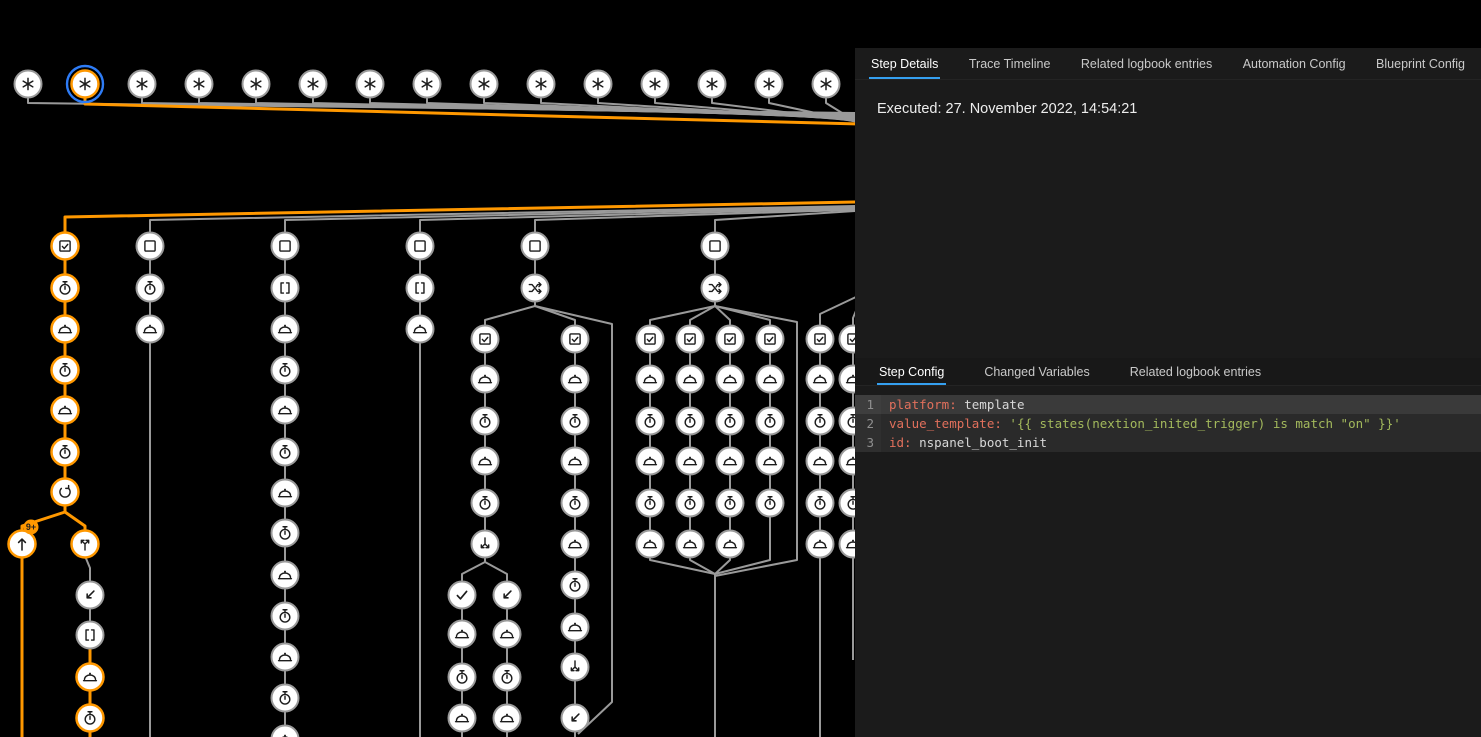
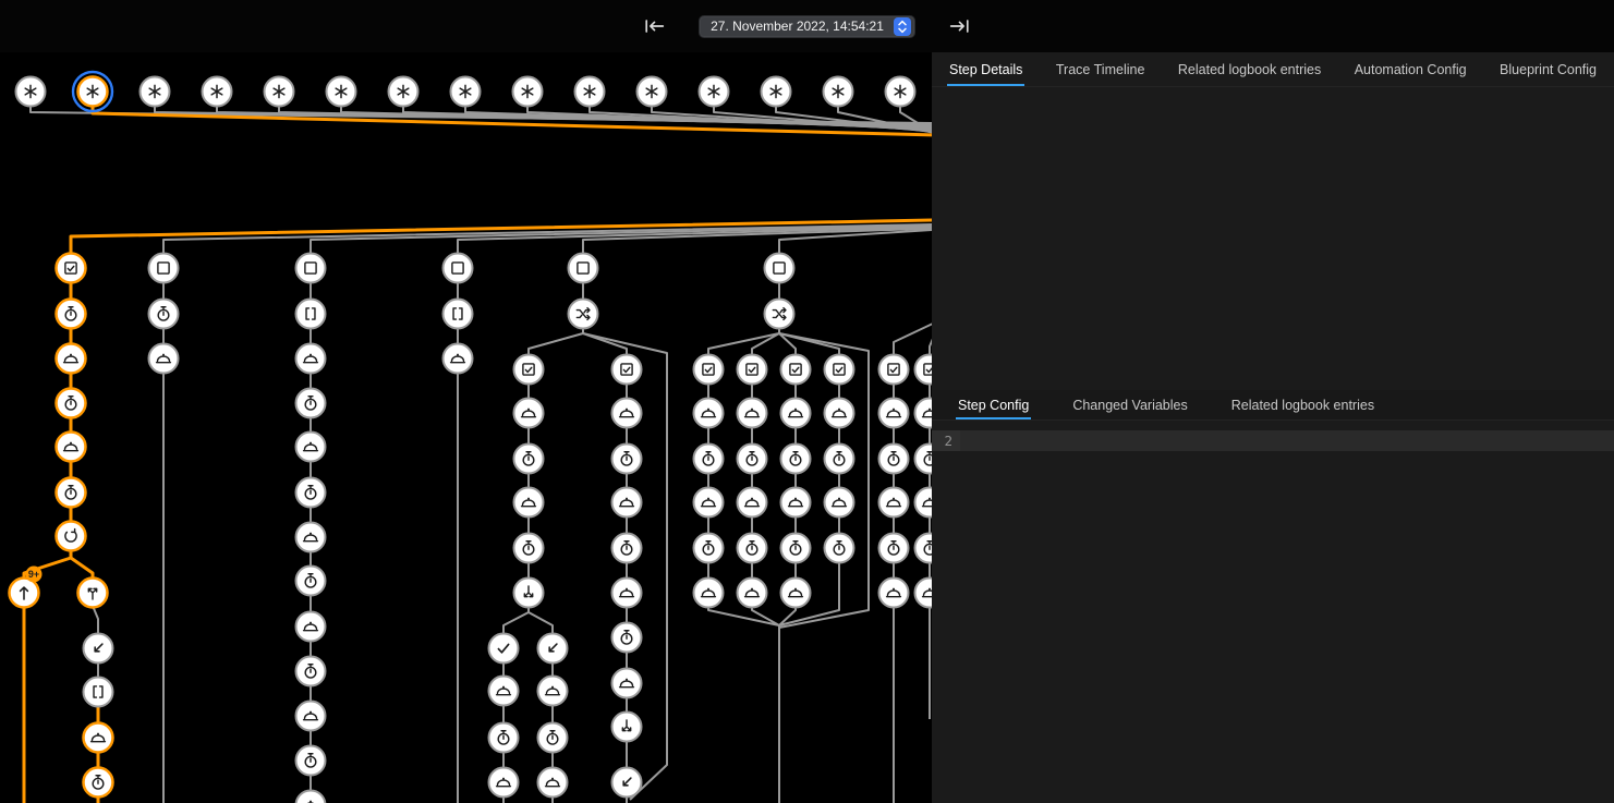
+ 27. November 2022, 14:54:21
  9+
  Step Details
  Trace Timeline
  Related logbook entries
  Automation Config
  Blueprint Config
- Executed: 27. November 2022, 14:54:21
  Step Config
  Changed Variables
  Related logbook entries
- 1
- platform: template
  2
- value_template: '{{ states(nextion_inited_trigger) is match "on" }}'
- 3
- id: nspanel_boot_init
